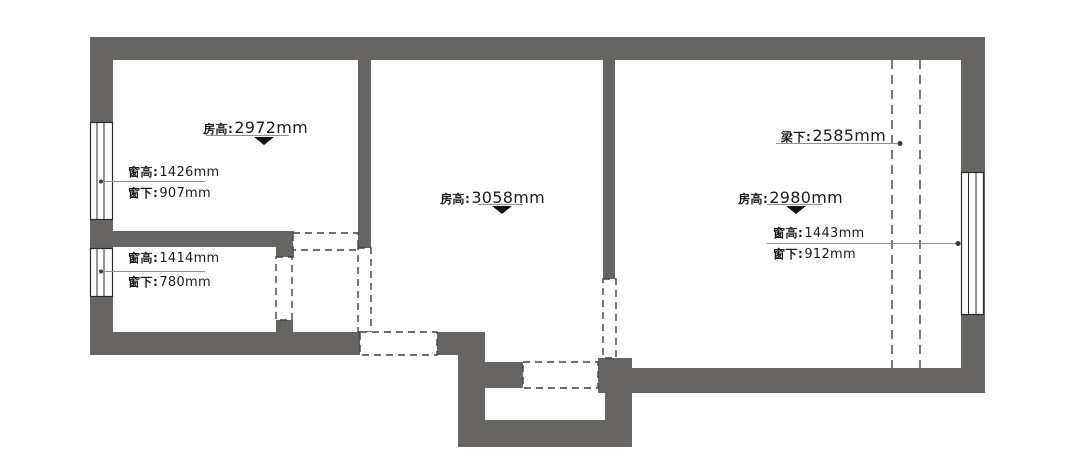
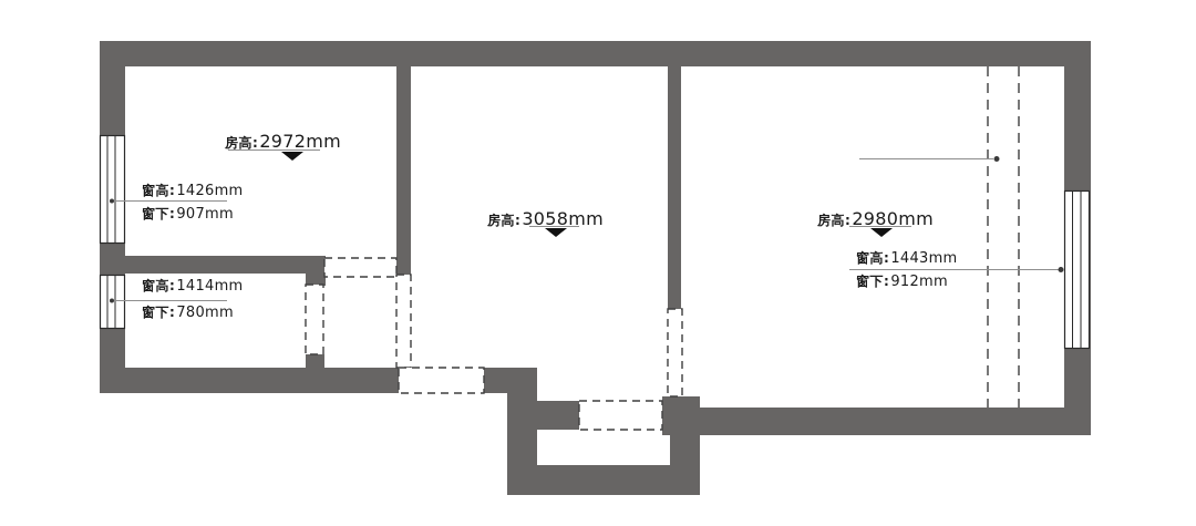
  房高:
  2972mm
  窗高:
  1426mm
  窗下:
  907mm
  窗高:
  1414mm
  窗下:
  780mm
  房高:
  3058mm
- 梁下:
- 2585mm
  房高:
  2980mm
  窗高:
  1443mm
  窗下:
  912mm
